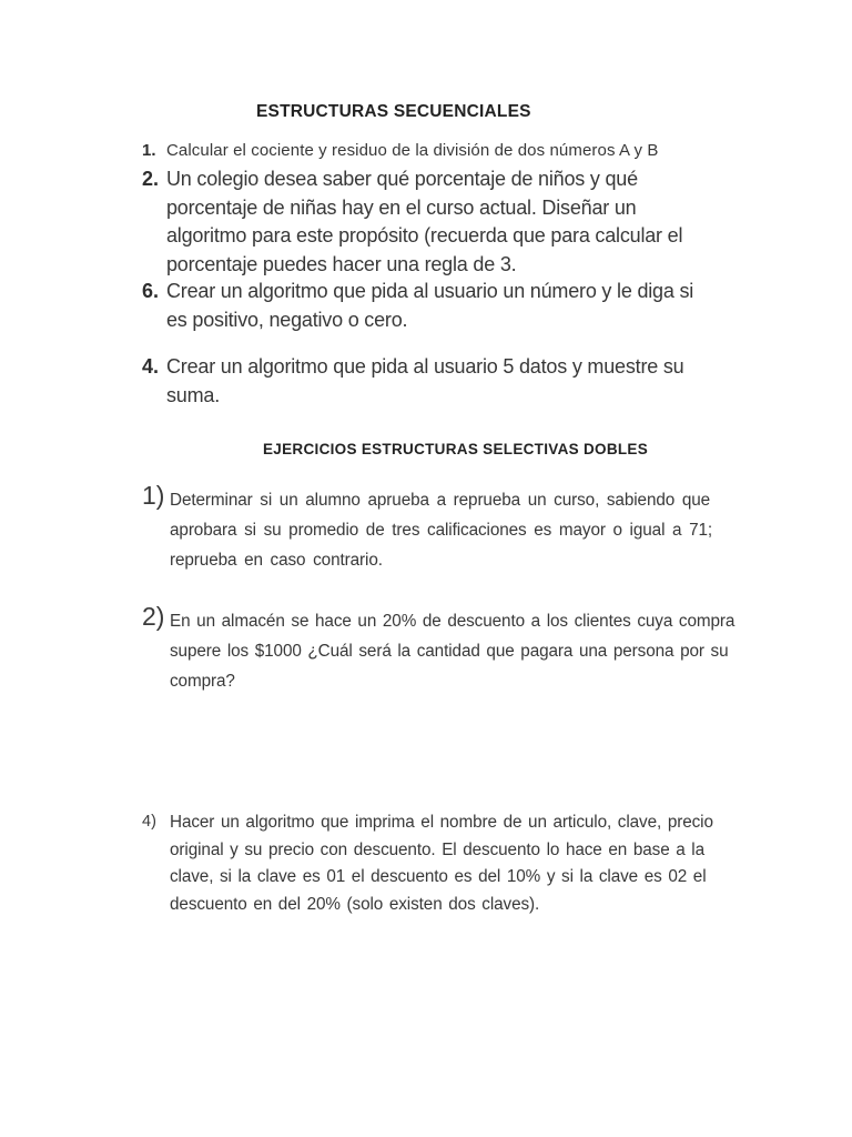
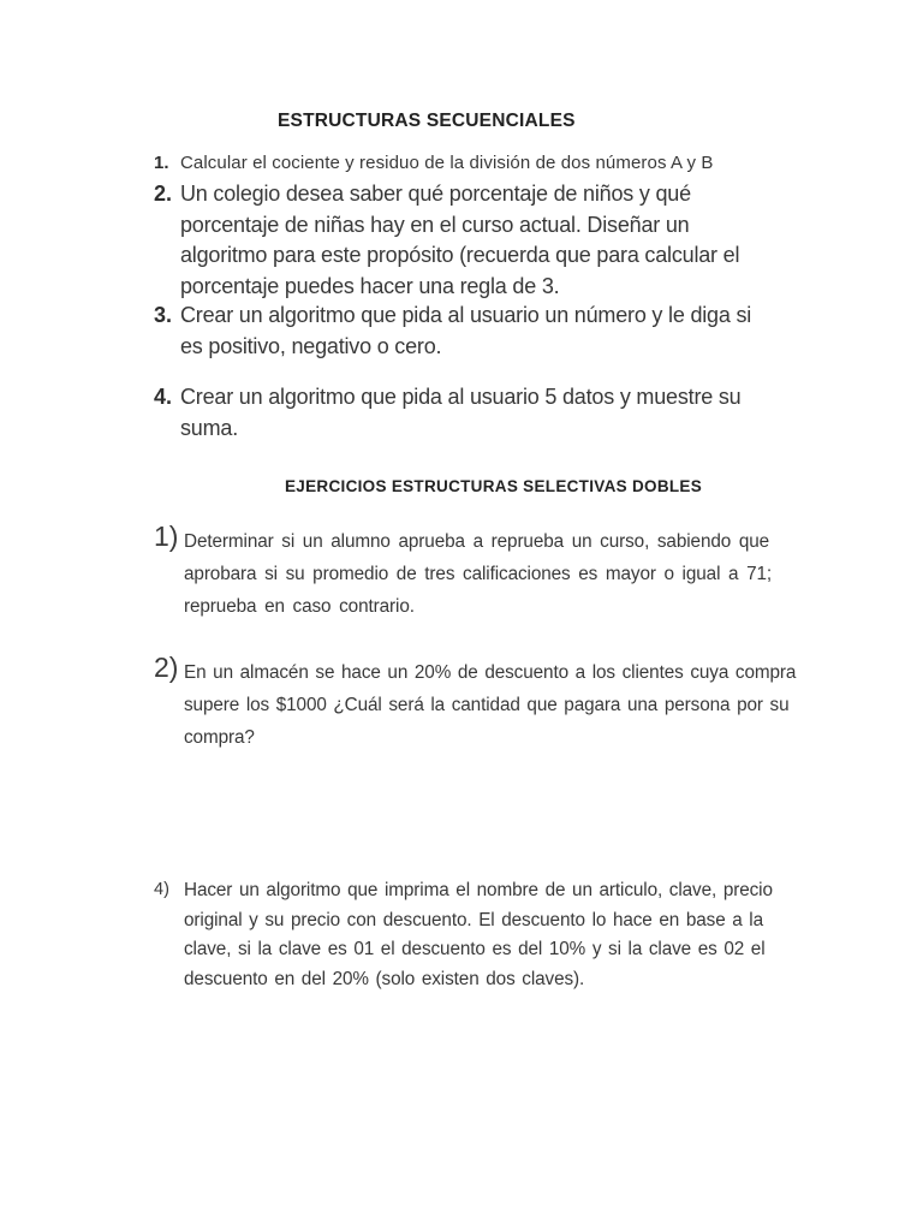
  ESTRUCTURAS SECUENCIALES
  1.
  Calcular el cociente y residuo de la división de dos números A y B
  2.
  Un colegio desea saber qué porcentaje de niños y qué
  porcentaje de niñas hay en el curso actual. Diseñar un
  algoritmo para este propósito (recuerda que para calcular el
  porcentaje puedes hacer una regla de 3.
- 6.
+ 3.
  Crear un algoritmo que pida al usuario un número y le diga si
  es positivo, negativo o cero.
  4.
  Crear un algoritmo que pida al usuario 5 datos y muestre su
  suma.
  EJERCICIOS ESTRUCTURAS SELECTIVAS DOBLES
  1)
  Determinar si un alumno aprueba a reprueba un curso, sabiendo que
  aprobara si su promedio de tres calificaciones es mayor o igual a 71;
  reprueba en caso contrario.
  2)
  En un almacén se hace un 20% de descuento a los clientes cuya compra
  supere los $1000 ¿Cuál será la cantidad que pagara una persona por su
  compra?
  4)
  Hacer un algoritmo que imprima el nombre de un articulo, clave, precio
  original y su precio con descuento. El descuento lo hace en base a la
  clave, si la clave es 01 el descuento es del 10% y si la clave es 02 el
  descuento en del 20% (solo existen dos claves).
